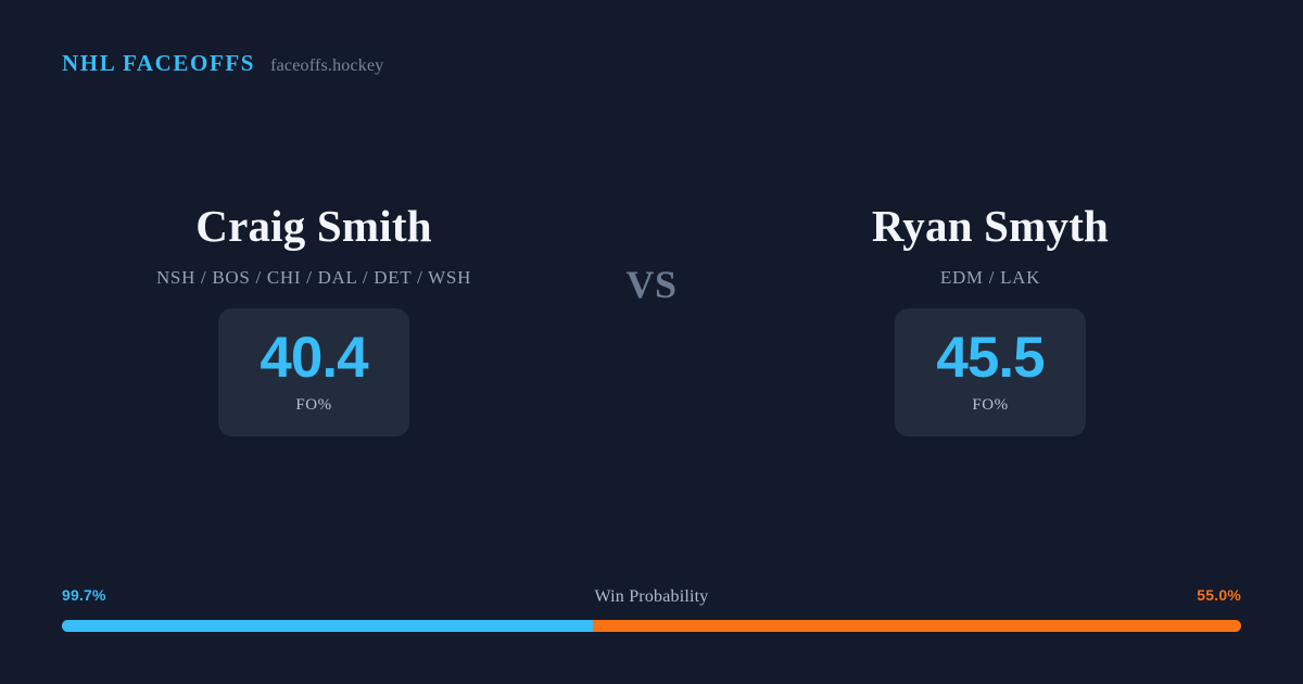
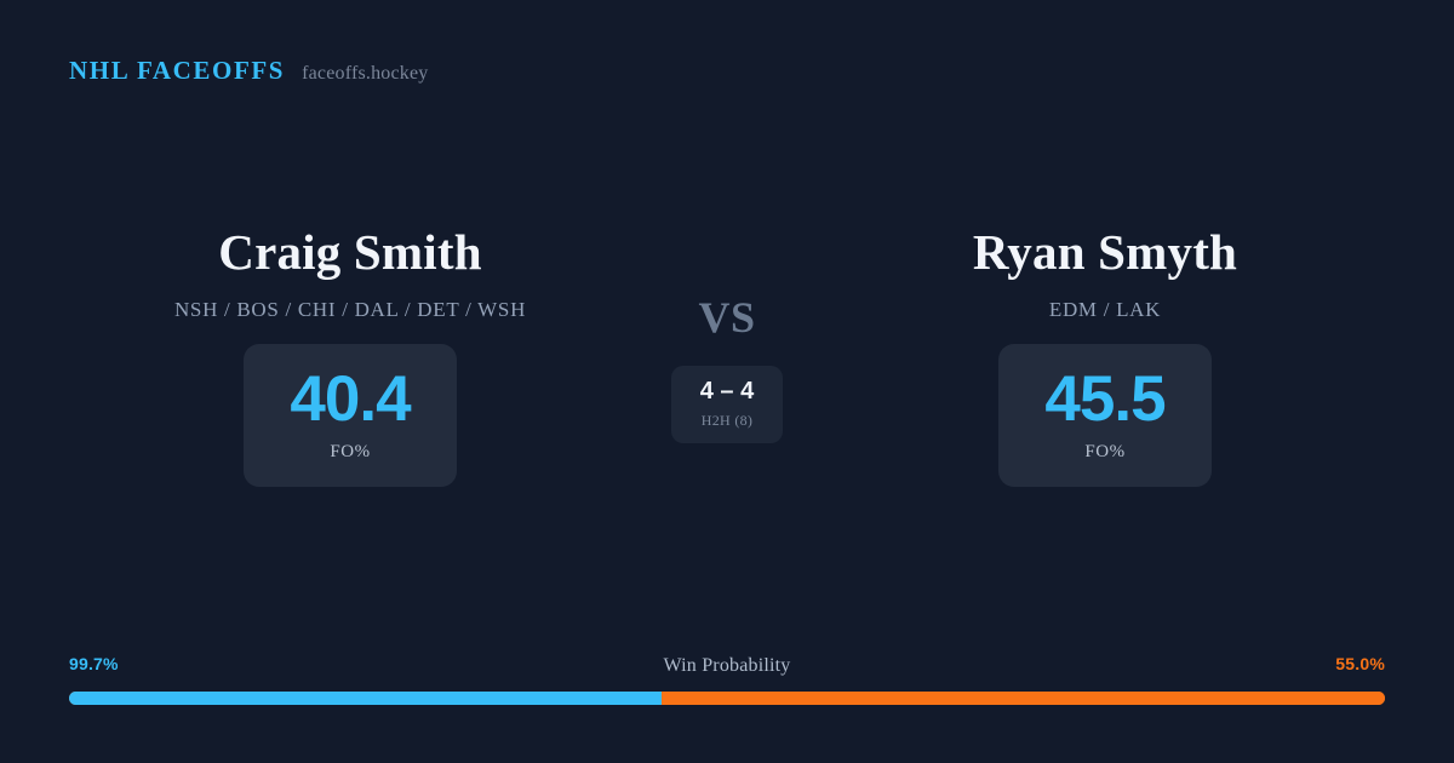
  NHL FACEOFFS
  faceoffs.hockey
  Craig Smith
  NSH / BOS / CHI / DAL / DET / WSH
  40.4
  FO%
  VS
+ 4 – 4
+ H2H (8)
  Ryan Smyth
  EDM / LAK
  45.5
  FO%
  99.7%
  Win Probability
  55.0%
